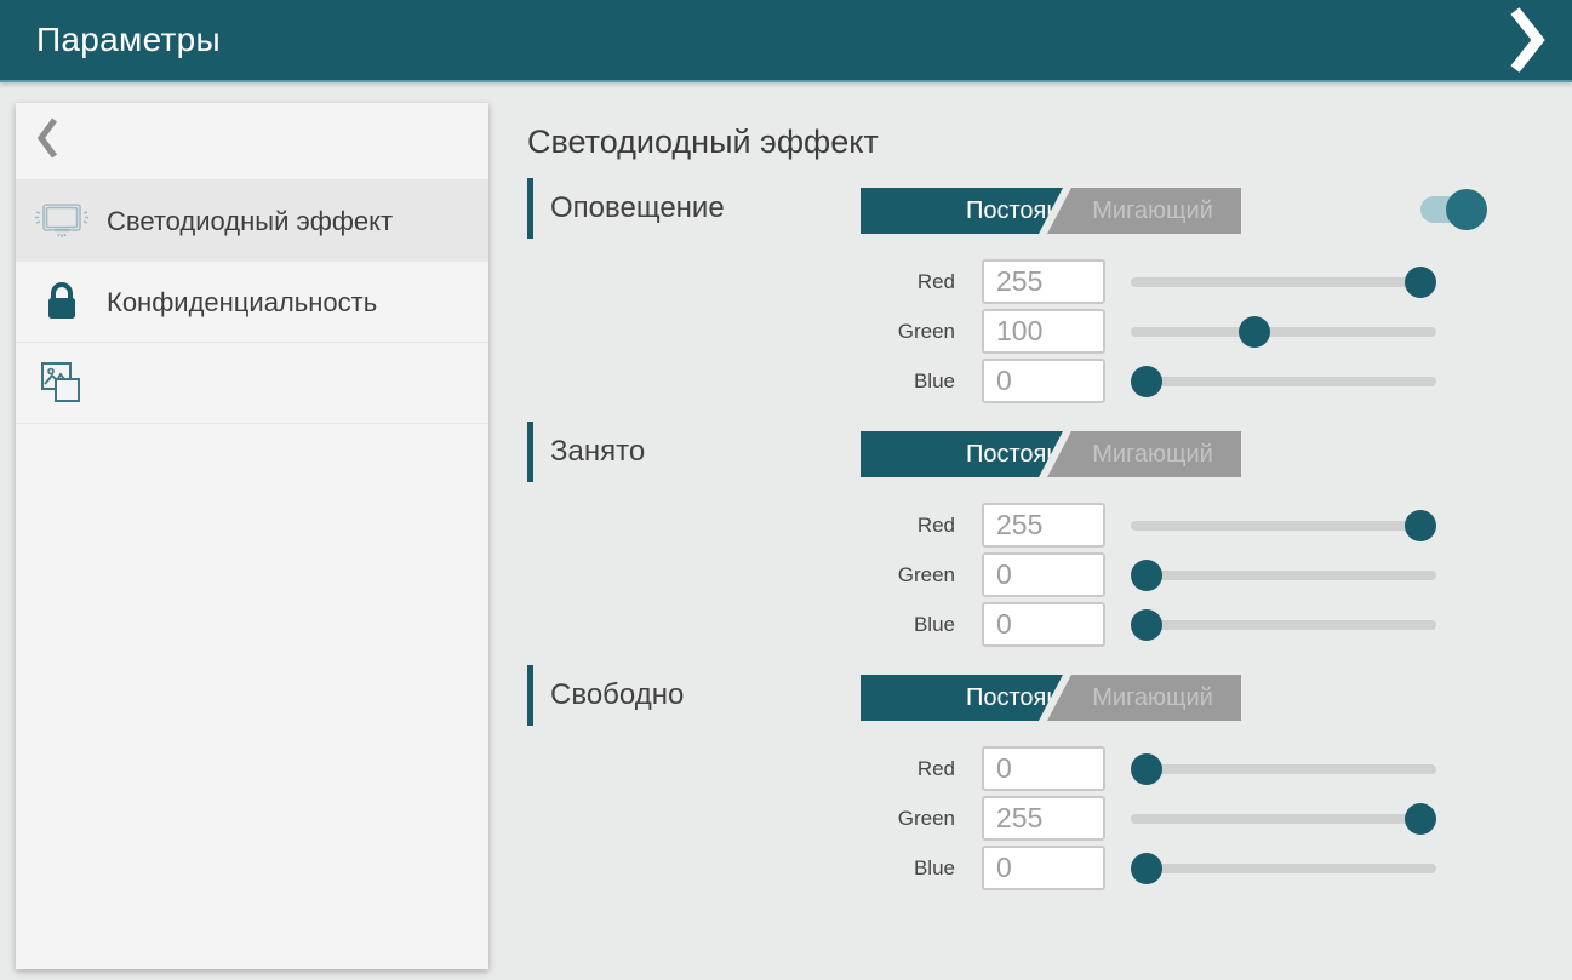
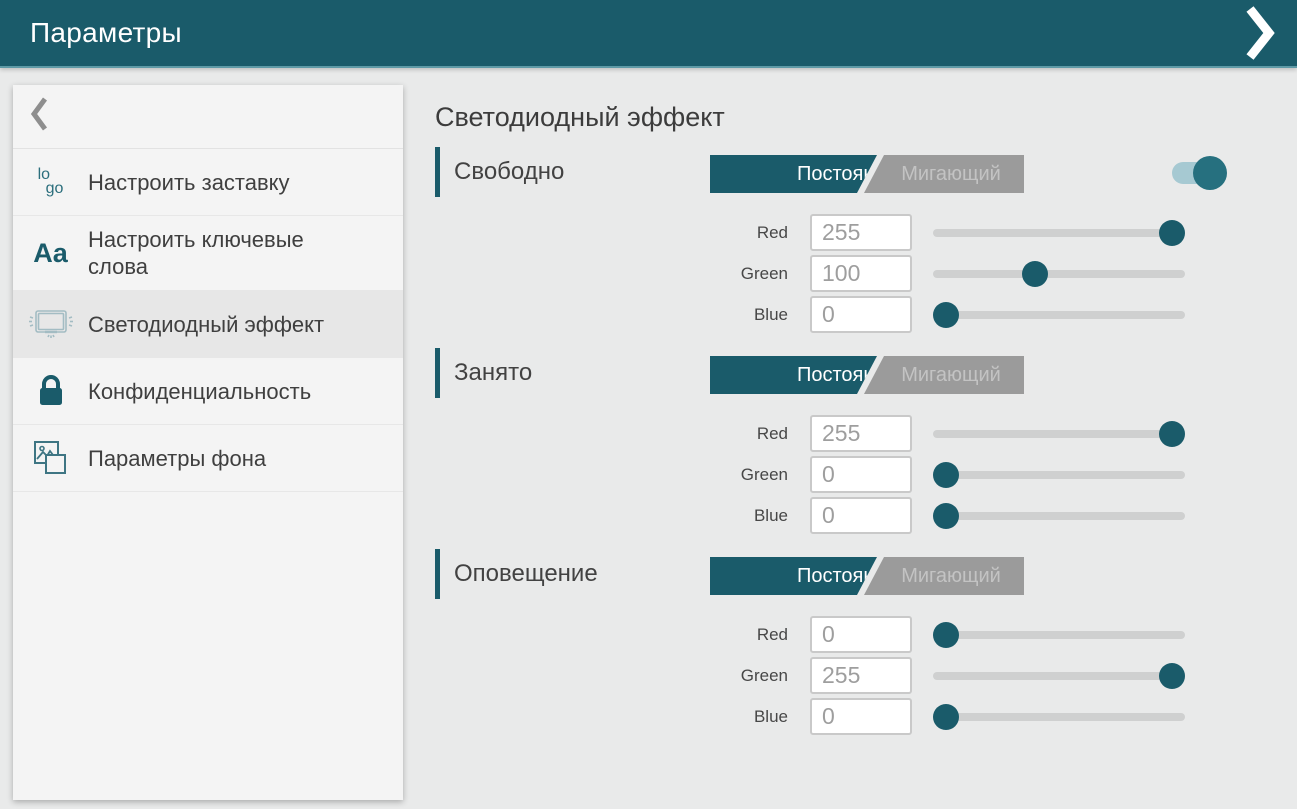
  Параметры
+ lo
+ go
+ Настроить заставку
+ Aa
+ Настроить ключевые слова
  Светодиодный эффект
  Конфиденциальность
+ Параметры фона
  Светодиодный эффект
- Оповещение
+ Свободно
  Мигающий
  Red
  255
  Green
  100
  Blue
  0
  Занято
  Мигающий
  Red
  255
  Green
  0
  Blue
  0
- Свободно
+ Оповещение
  Мигающий
  Red
  0
  Green
  255
  Blue
  0
